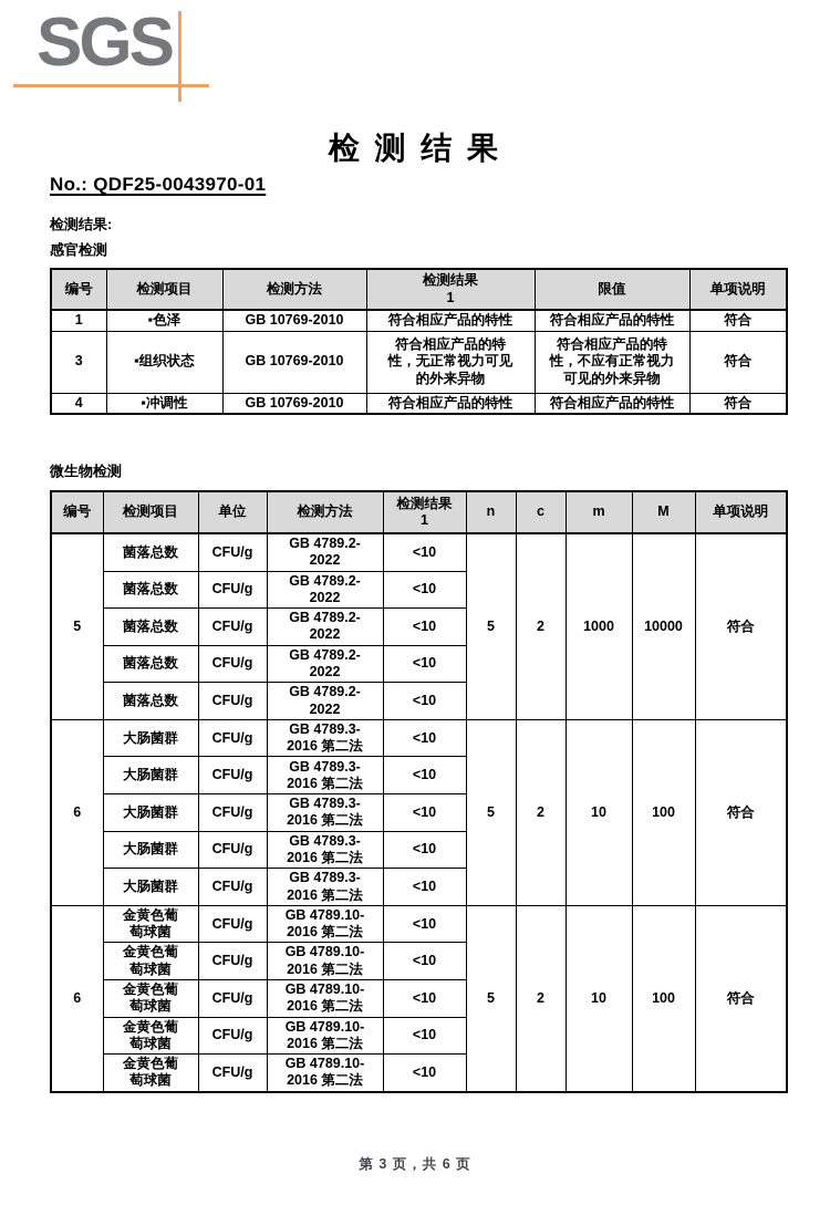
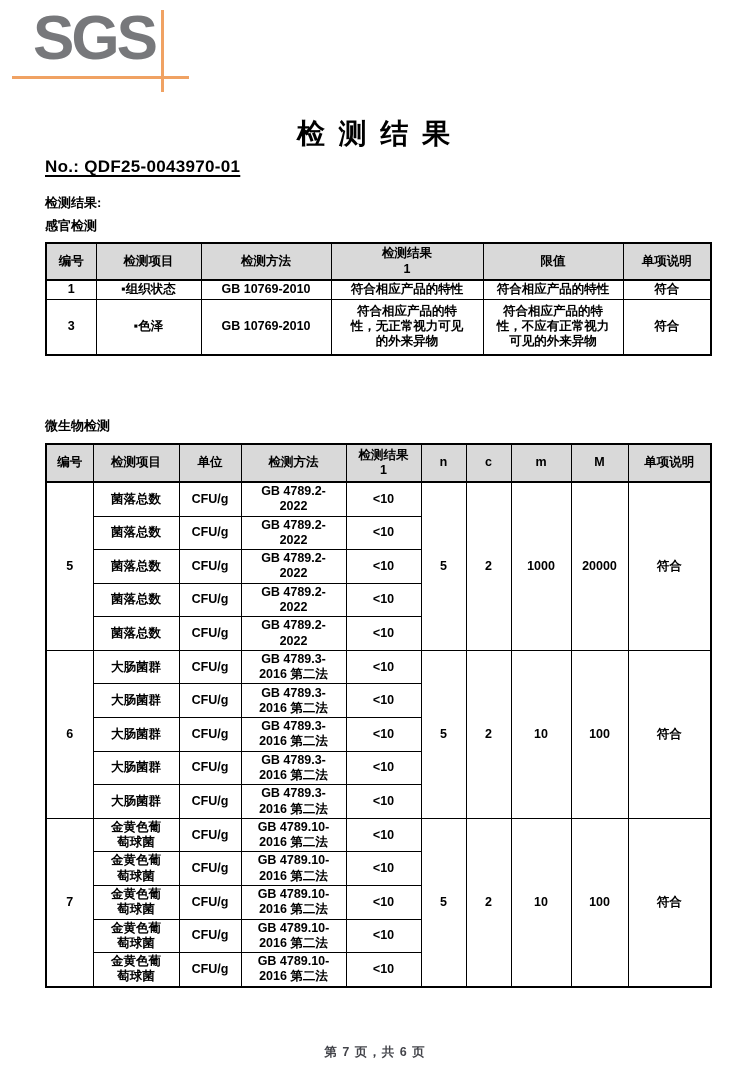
  SGS
  检 测 结 果
  No.: QDF25-0043970-01
  检测结果:
  感官检测
  编号	检测项目	检测方法	检测结果 1	限值	单项说明
- 1	▪色泽	GB 10769-2010	符合相应产品的特性	符合相应产品的特性	符合
+ 1	▪组织状态	GB 10769-2010	符合相应产品的特性	符合相应产品的特性	符合
- 3	▪组织状态	GB 10769-2010	符合相应产品的特 性，无正常视力可见 的外来异物	符合相应产品的特 性，不应有正常视力 可见的外来异物	符合
+ 3	▪色泽	GB 10769-2010	符合相应产品的特 性，无正常视力可见 的外来异物	符合相应产品的特 性，不应有正常视力 可见的外来异物	符合
- 4	▪冲调性	GB 10769-2010	符合相应产品的特性	符合相应产品的特性	符合
  微生物检测
  编号	检测项目	单位	检测方法	检测结果 1	n	c	m	M	单项说明
- 5	菌落总数	CFU/g	GB 4789.2- 2022	<10	5	2	1000	10000	符合
+ 5	菌落总数	CFU/g	GB 4789.2- 2022	<10	5	2	1000	20000	符合
  菌落总数	CFU/g	GB 4789.2- 2022	<10
  菌落总数	CFU/g	GB 4789.2- 2022	<10
  菌落总数	CFU/g	GB 4789.2- 2022	<10
  菌落总数	CFU/g	GB 4789.2- 2022	<10
  6	大肠菌群	CFU/g	GB 4789.3- 2016 第二法	<10	5	2	10	100	符合
  大肠菌群	CFU/g	GB 4789.3- 2016 第二法	<10
  大肠菌群	CFU/g	GB 4789.3- 2016 第二法	<10
  大肠菌群	CFU/g	GB 4789.3- 2016 第二法	<10
  大肠菌群	CFU/g	GB 4789.3- 2016 第二法	<10
- 6	金黄色葡 萄球菌	CFU/g	GB 4789.10- 2016 第二法	<10	5	2	10	100	符合
+ 7	金黄色葡 萄球菌	CFU/g	GB 4789.10- 2016 第二法	<10	5	2	10	100	符合
  金黄色葡 萄球菌	CFU/g	GB 4789.10- 2016 第二法	<10
  金黄色葡 萄球菌	CFU/g	GB 4789.10- 2016 第二法	<10
  金黄色葡 萄球菌	CFU/g	GB 4789.10- 2016 第二法	<10
  金黄色葡 萄球菌	CFU/g	GB 4789.10- 2016 第二法	<10
- 第 3 页，共 6 页
+ 第 7 页，共 6 页
